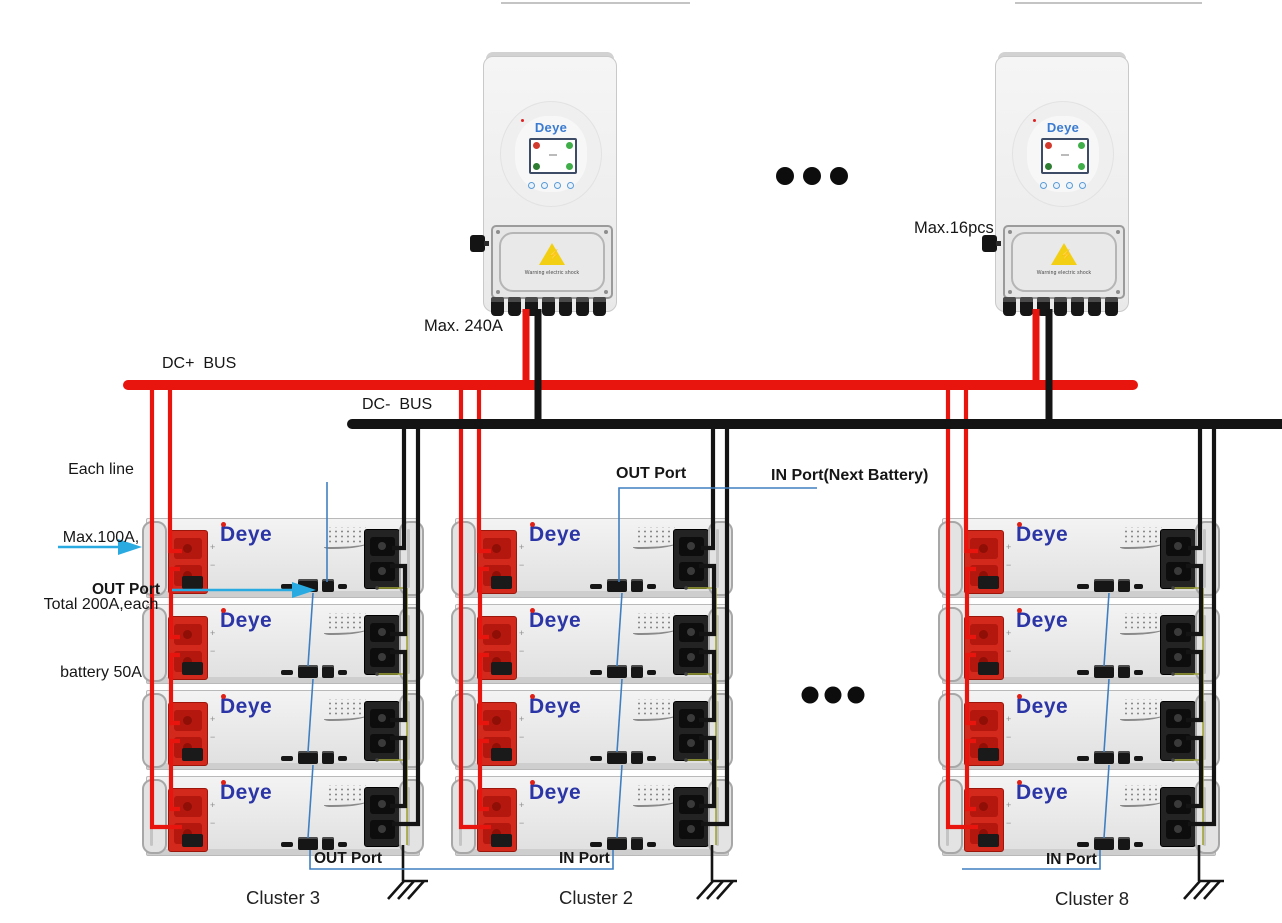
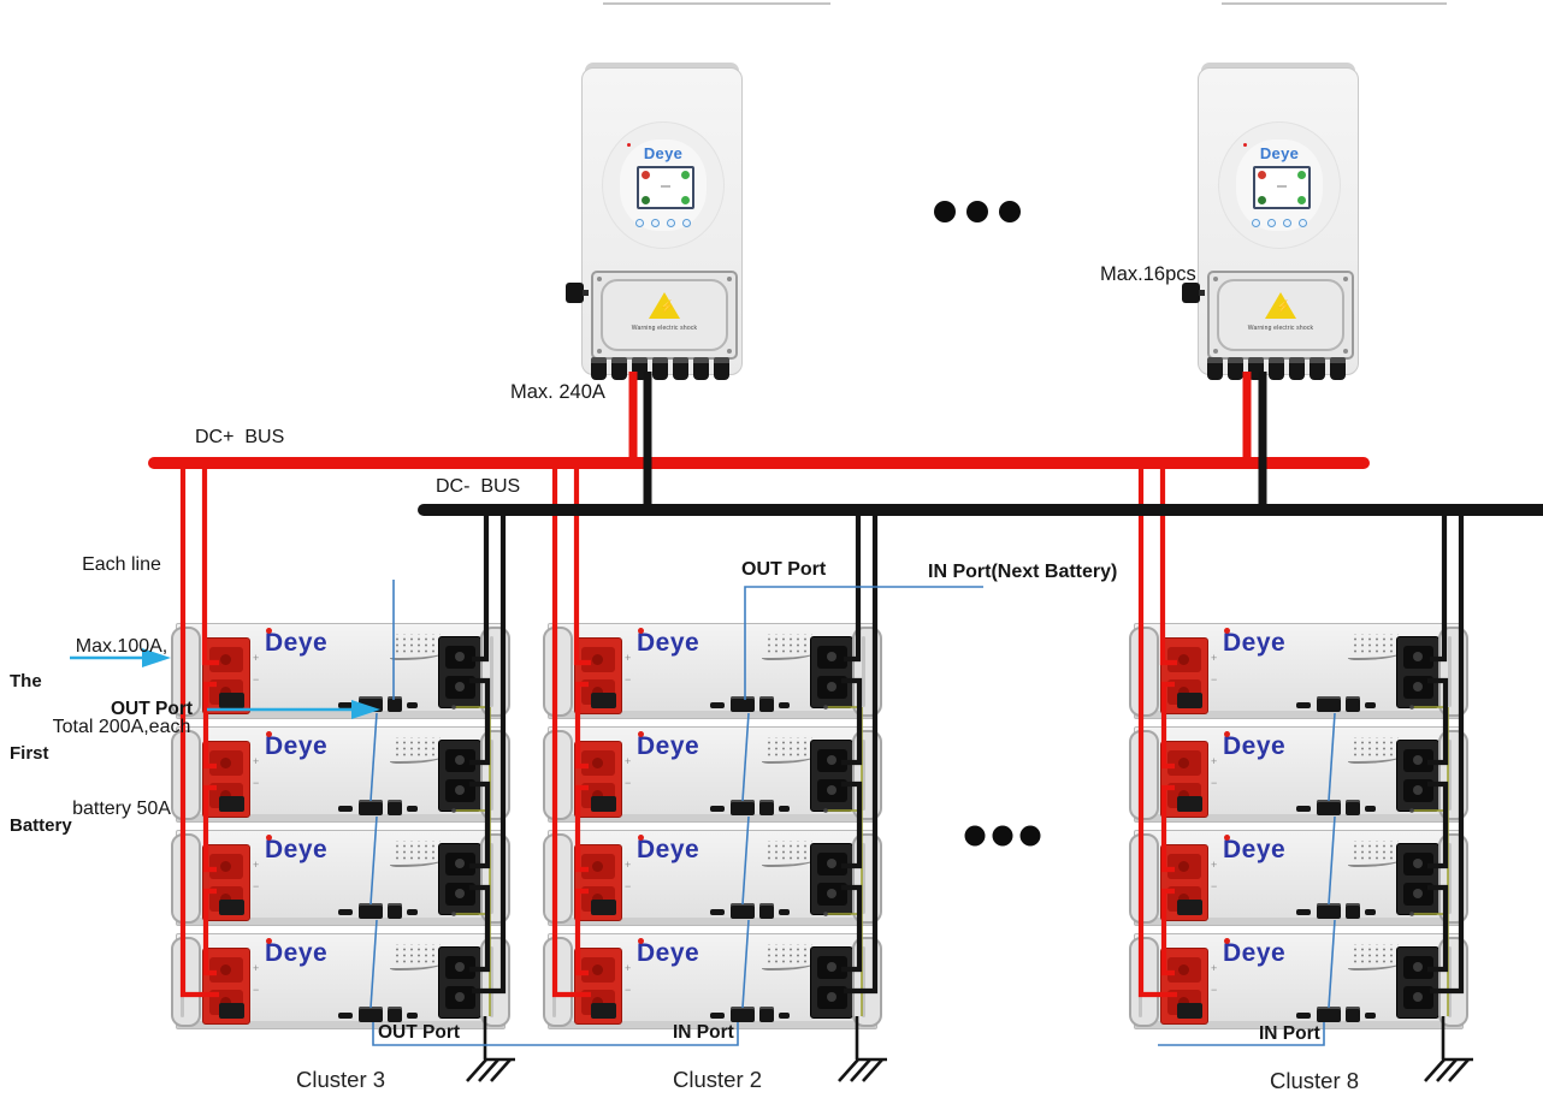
  Deye
  ⚡
  Deye
  ⚡
  +
  −
  Deye
  +
  −
  Deye
  +
  −
  Deye
  +
  −
  Deye
  +
  −
  Deye
  +
  −
  Deye
  +
  −
  Deye
  +
  −
  Deye
  +
  −
  Deye
  +
  −
  Deye
  +
  −
  Deye
  +
  −
  Deye
  DC+ BUS
  DC- BUS
  Max. 240A
  Max.16pcs
  Each line
  Max.100A,
  Total 200A,each
  battery 50A
+ The
+ First
+ Battery
  OUT Port
  OUT Port
  IN Port(Next Battery)
  OUT Port
  IN Port
  IN Port
  Cluster 3
  Cluster 2
  Cluster 8
